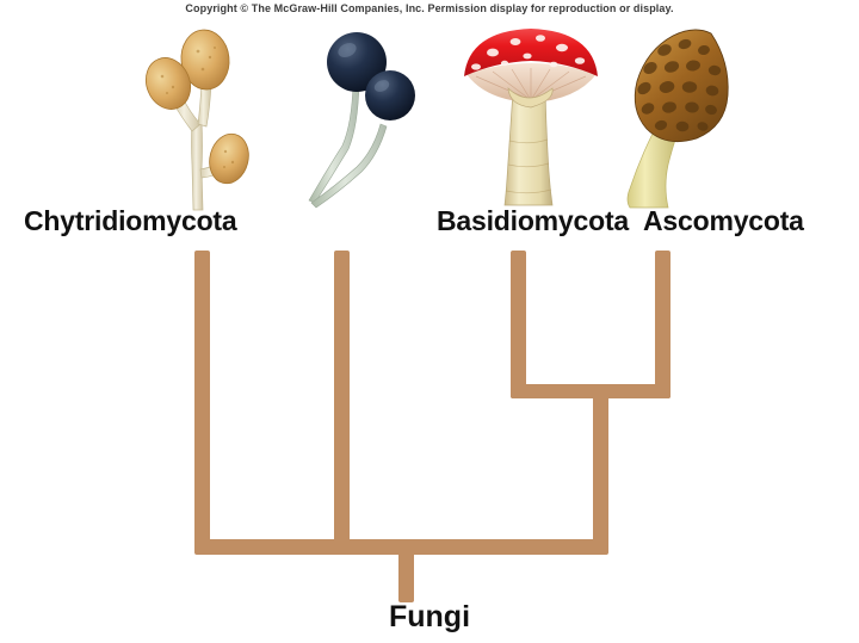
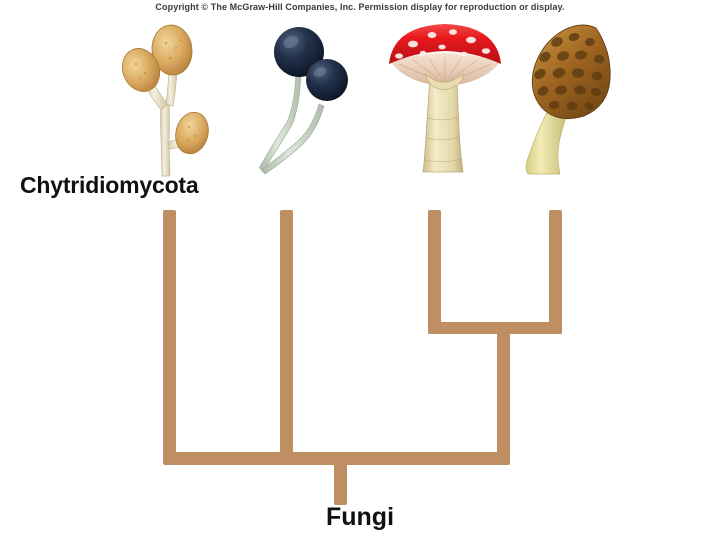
  Copyright © The McGraw-Hill Companies, Inc. Permission display for reproduction or display.
  Chytridiomycota
- Basidiomycota
- Ascomycota
  Fungi
